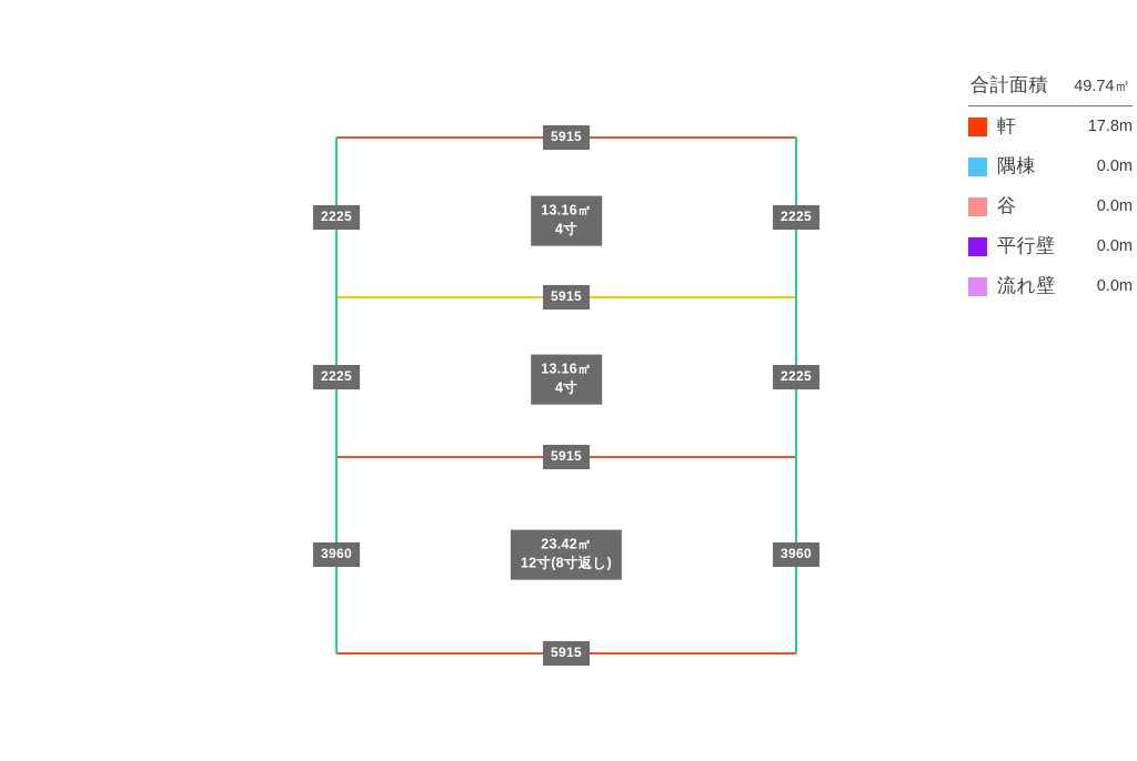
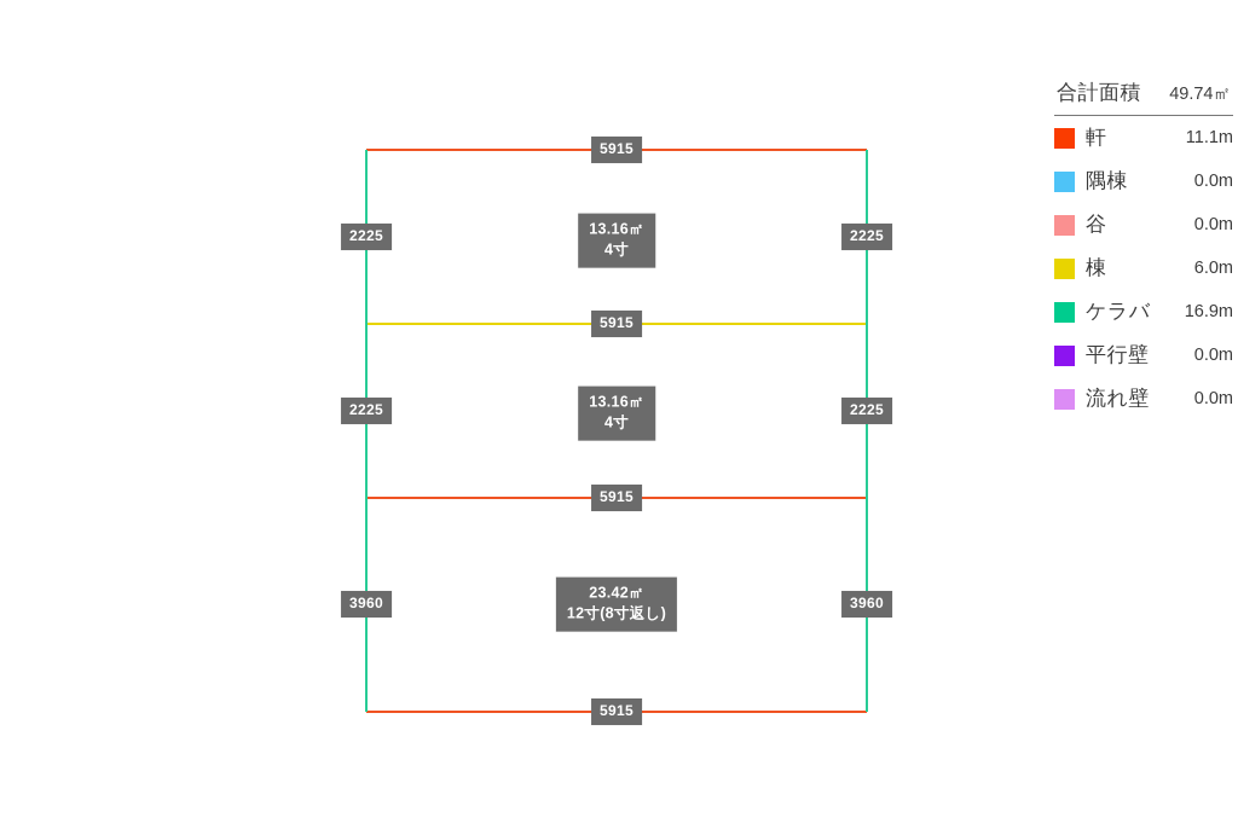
  5915
  5915
  5915
  5915
  2225
  2225
  3960
  2225
  2225
  3960
  13.16㎡
  4寸
  13.16㎡
  4寸
  23.42㎡
  12寸(8寸返し)
  合計面積
  49.74㎡
  軒
- 17.8m
+ 11.1m
  隅棟
  0.0m
  谷
  0.0m
+ 棟
+ 6.0m
+ ケラバ
+ 16.9m
  平行壁
  0.0m
  流れ壁
  0.0m
